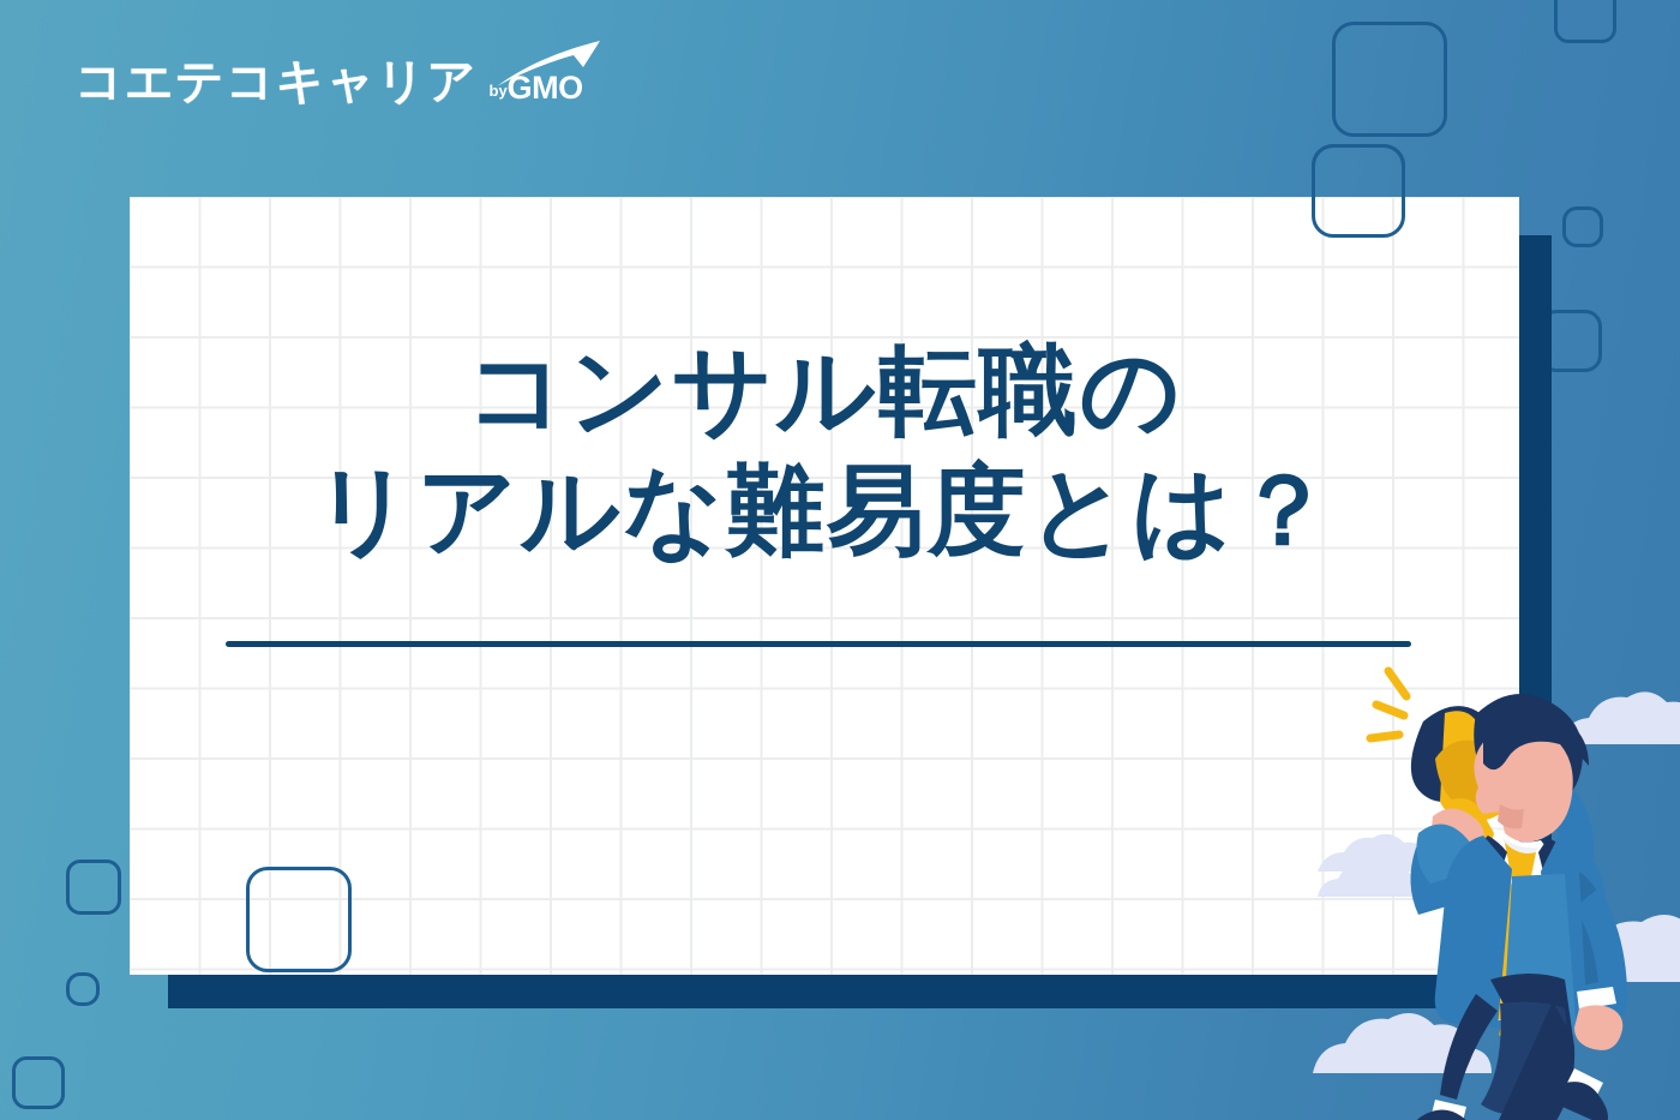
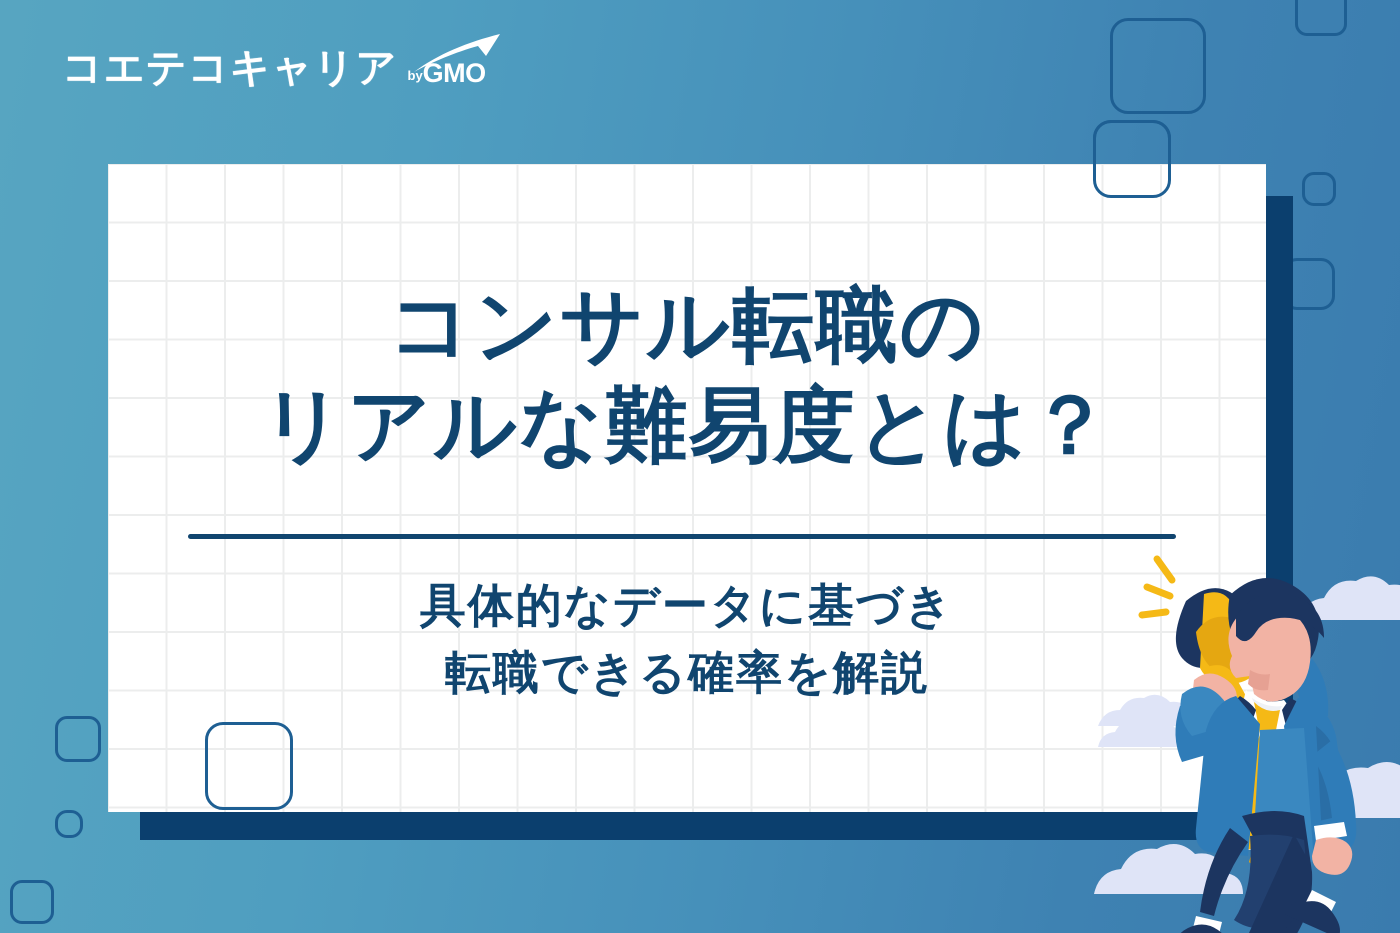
  コンサル転職の
  リアルな難易度とは？
+ 具体的なデータに基づき
+ 転職できる確率を解説
  コエテコキャリア
  by
  GMO
